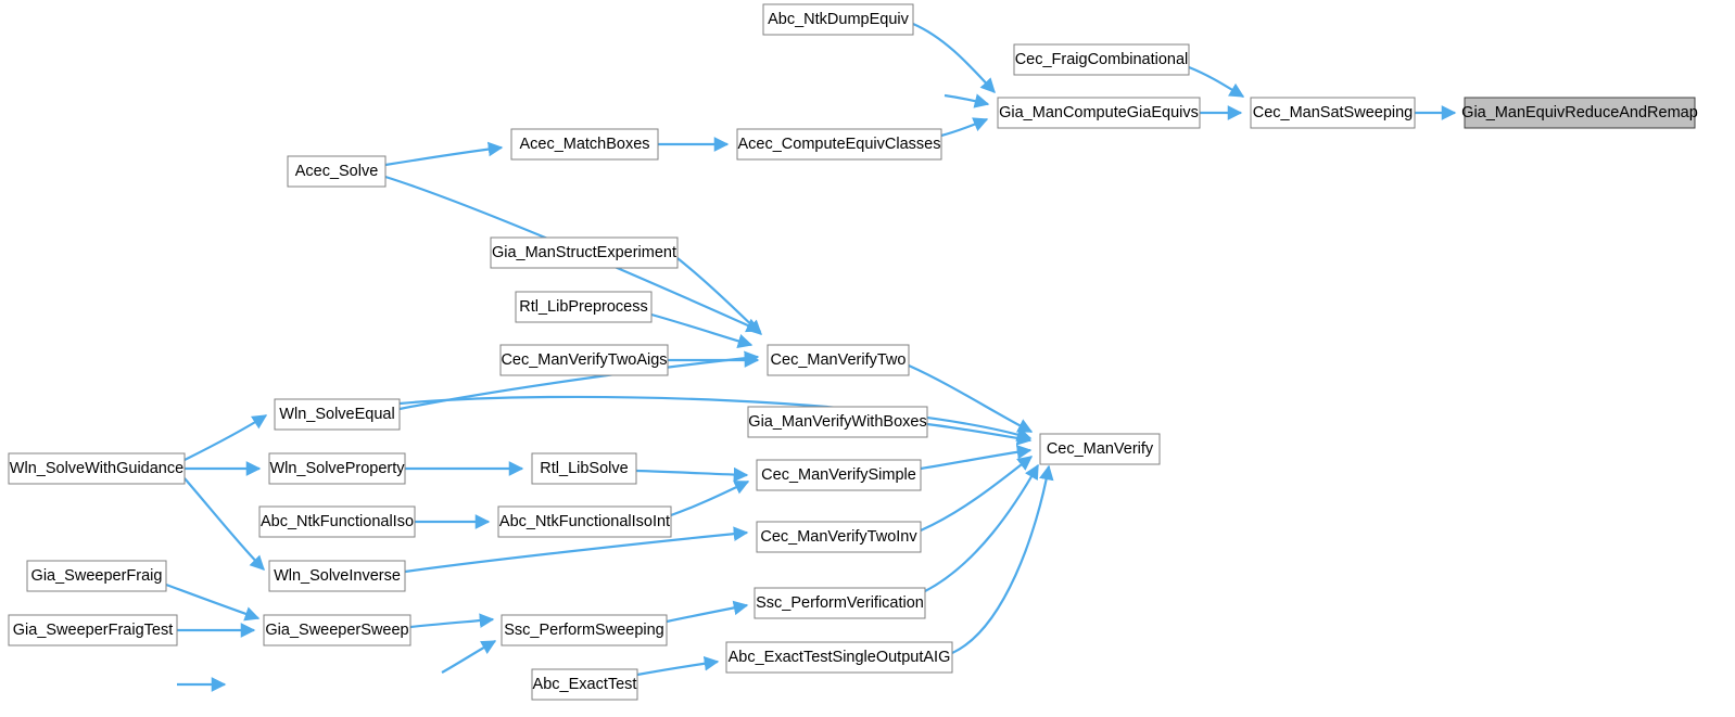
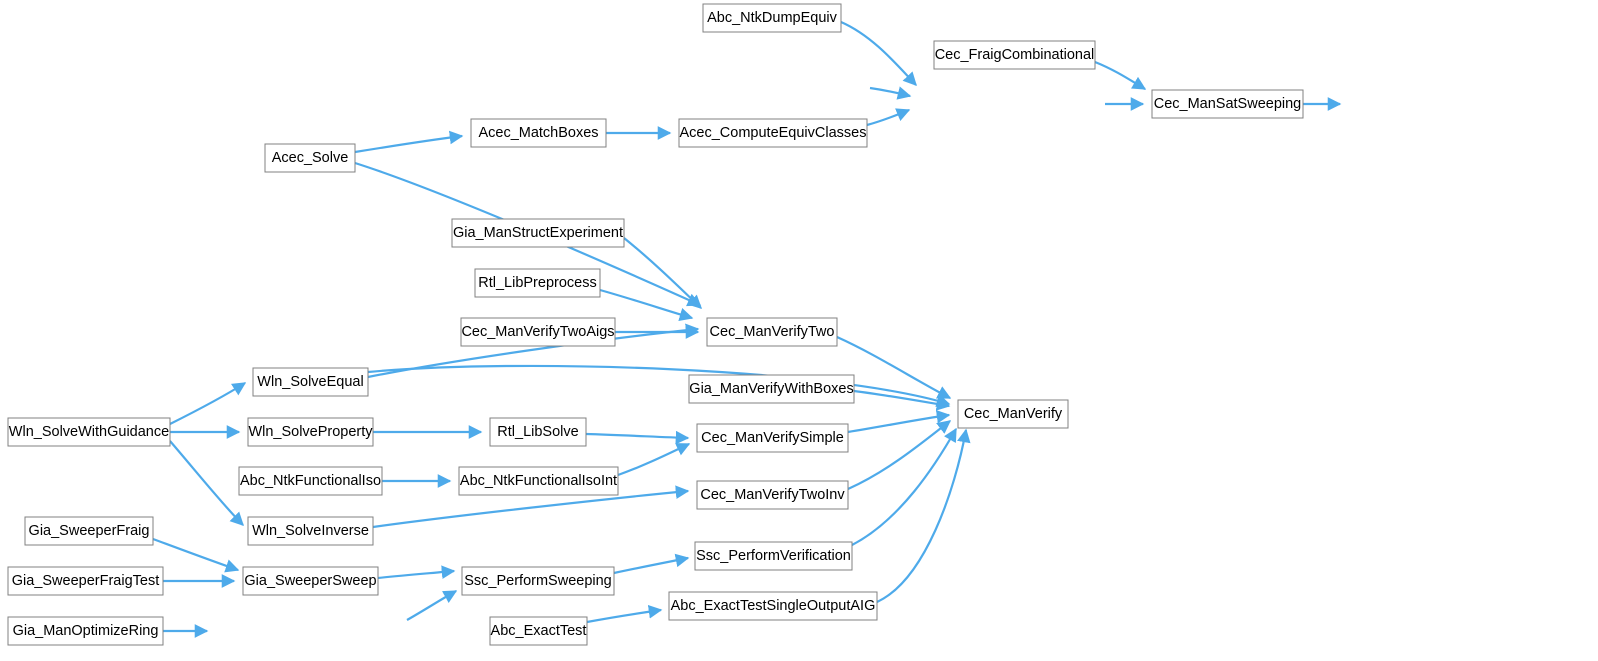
- Gia_ManEquivReduceAndRemap
  Cec_ManSatSweeping
  Cec_FraigCombinational
- Gia_ManComputeGiaEquivs
  Abc_NtkDumpEquiv
  Acec_ComputeEquivClasses
  Acec_MatchBoxes
  Acec_Solve
  Gia_ManStructExperiment
  Rtl_LibPreprocess
  Cec_ManVerifyTwoAigs
  Cec_ManVerifyTwo
  Wln_SolveEqual
  Wln_SolveWithGuidance
  Wln_SolveProperty
  Rtl_LibSolve
  Cec_ManVerifySimple
  Gia_ManVerifyWithBoxes
  Cec_ManVerify
  Abc_NtkFunctionalIso
  Abc_NtkFunctionalIsoInt
  Cec_ManVerifyTwoInv
  Wln_SolveInverse
  Gia_SweeperFraig
  Ssc_PerformVerification
  Gia_SweeperFraigTest
  Gia_SweeperSweep
  Ssc_PerformSweeping
  Abc_ExactTestSingleOutputAIG
+ Gia_ManOptimizeRing
  Abc_ExactTest
